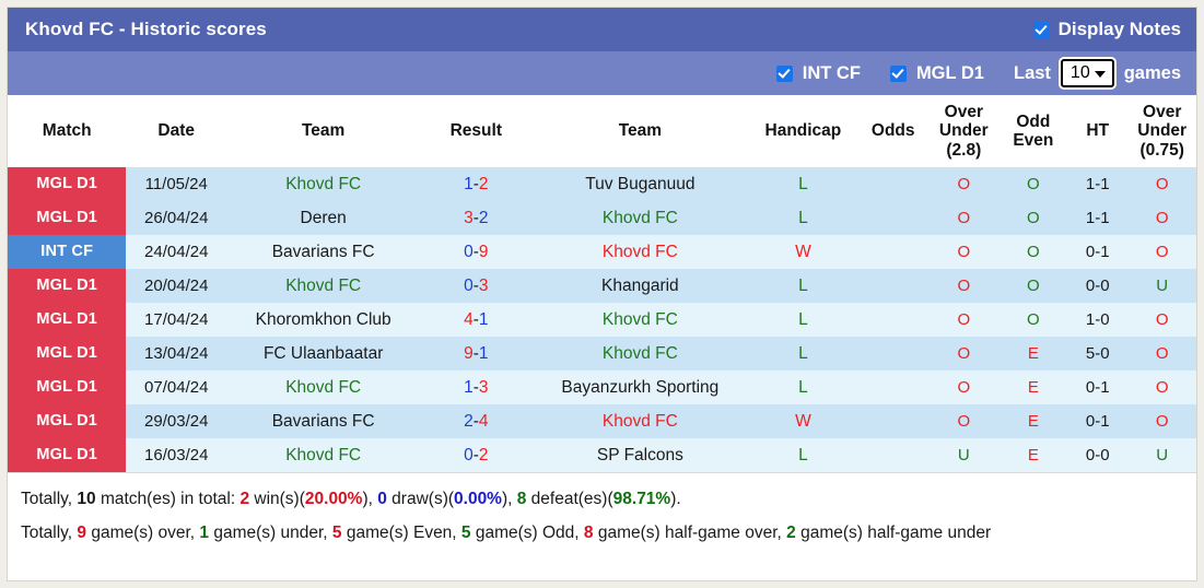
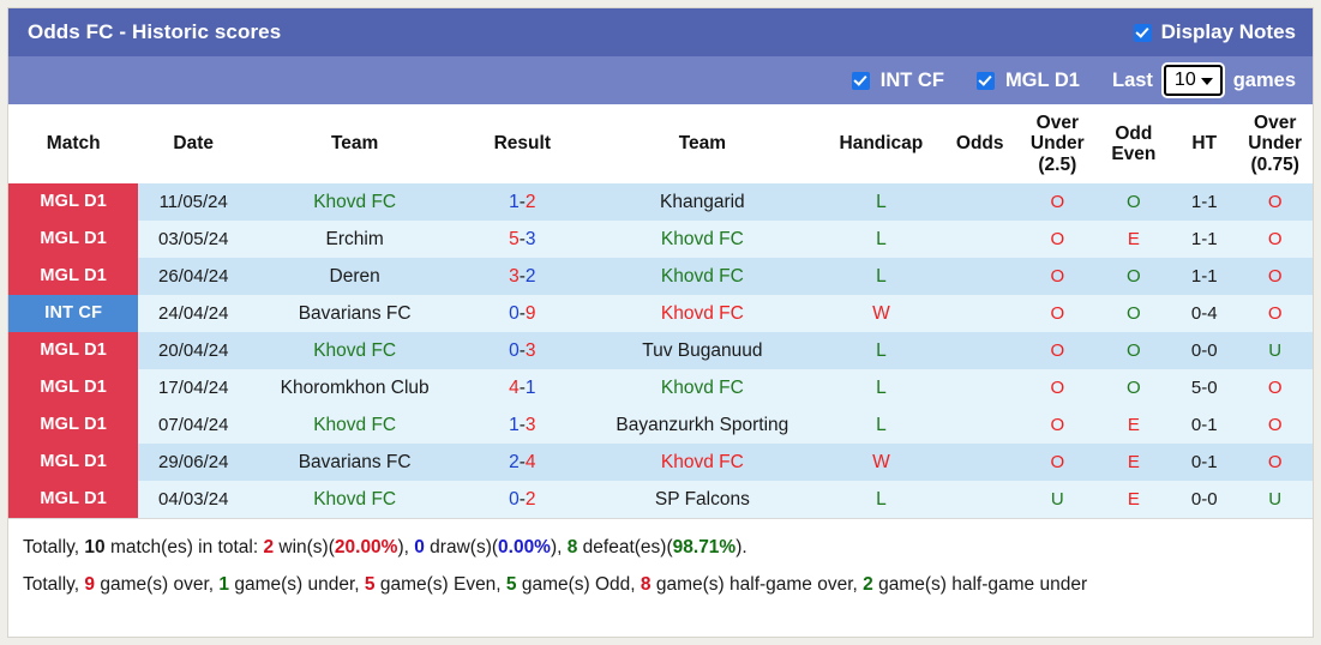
- Khovd FC - Historic scores
+ Odds FC - Historic scores
  Display Notes
  INT CF
  MGL D1
  Last
  10
  games
- Match	Date	Team	Result	Team	Handicap	Odds	Over Under (2.8)	Odd Even	HT	Over Under (0.75)
+ Match	Date	Team	Result	Team	Handicap	Odds	Over Under (2.5)	Odd Even	HT	Over Under (0.75)
- MGL D1	11/05/24	Khovd FC	1-2	Tuv Buganuud	L		O	O	1-1	O
+ MGL D1	11/05/24	Khovd FC	1-2	Khangarid	L		O	O	1-1	O
+ MGL D1	03/05/24	Erchim	5-3	Khovd FC	L		O	E	1-1	O
  MGL D1	26/04/24	Deren	3-2	Khovd FC	L		O	O	1-1	O
- INT CF	24/04/24	Bavarians FC	0-9	Khovd FC	W		O	O	0-1	O
+ INT CF	24/04/24	Bavarians FC	0-9	Khovd FC	W		O	O	0-4	O
- MGL D1	20/04/24	Khovd FC	0-3	Khangarid	L		O	O	0-0	U
+ MGL D1	20/04/24	Khovd FC	0-3	Tuv Buganuud	L		O	O	0-0	U
- MGL D1	17/04/24	Khoromkhon Club	4-1	Khovd FC	L		O	O	1-0	O
+ MGL D1	17/04/24	Khoromkhon Club	4-1	Khovd FC	L		O	O	5-0	O
- MGL D1	13/04/24	FC Ulaanbaatar	9-1	Khovd FC	L		O	E	5-0	O
  MGL D1	07/04/24	Khovd FC	1-3	Bayanzurkh Sporting	L		O	E	0-1	O
- MGL D1	29/03/24	Bavarians FC	2-4	Khovd FC	W		O	E	0-1	O
+ MGL D1	29/06/24	Bavarians FC	2-4	Khovd FC	W		O	E	0-1	O
- MGL D1	16/03/24	Khovd FC	0-2	SP Falcons	L		U	E	0-0	U
+ MGL D1	04/03/24	Khovd FC	0-2	SP Falcons	L		U	E	0-0	U
  Totally, 10 match(es) in total: 2 win(s)(20.00%), 0 draw(s)(0.00%), 8 defeat(es)(98.71%).
  Totally, 9 game(s) over, 1 game(s) under, 5 game(s) Even, 5 game(s) Odd, 8 game(s) half-game over, 2 game(s) half-game under
